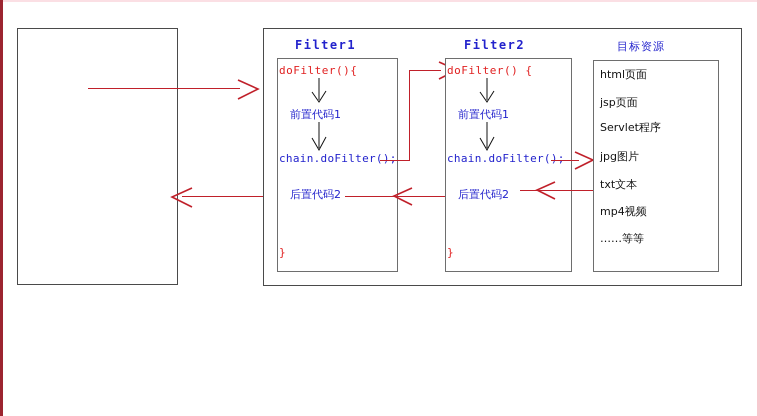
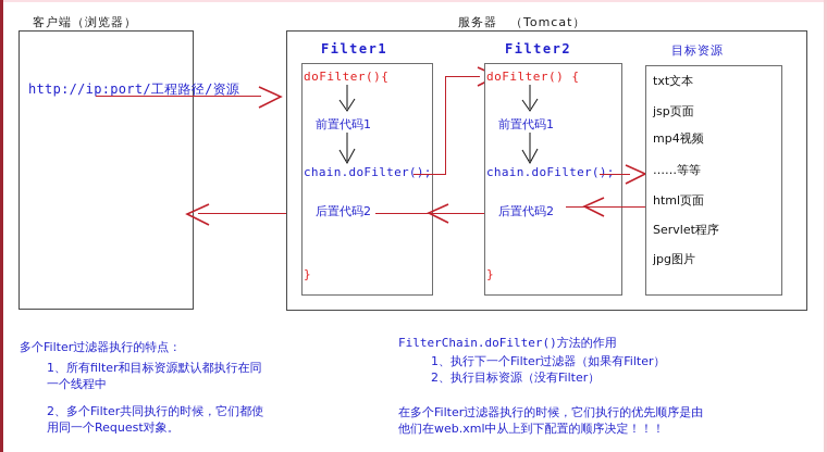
+ 客户端（浏览器）
+ http://ip:port/工程路径/资源
+ 服务器 （Tomcat）
  Filter1
  doFilter(){
  前置代码1
  chain.doFilter();
  后置代码2
  }
  Filter2
  doFilter() {
  前置代码1
  chain.doFilter();
  后置代码2
  }
  目标资源
- html页面
+ txt文本
  jsp页面
- Servlet程序
+ mp4视频
- jpg图片
+ ……等等
- txt文本
+ html页面
- mp4视频
+ Servlet程序
- ……等等
+ jpg图片
+ 多个Filter过滤器执行的特点：
+ 1、所有filter和目标资源默认都执行在同
+ 一个线程中
+ 2、多个Filter共同执行的时候，它们都使
+ 用同一个Request对象。
+ FilterChain.doFilter()方法的作用
+ 1、执行下一个Filter过滤器（如果有Filter）
+ 2、执行目标资源（没有Filter）
+ 在多个Filter过滤器执行的时候，它们执行的优先顺序是由
+ 他们在web.xml中从上到下配置的顺序决定！！！
